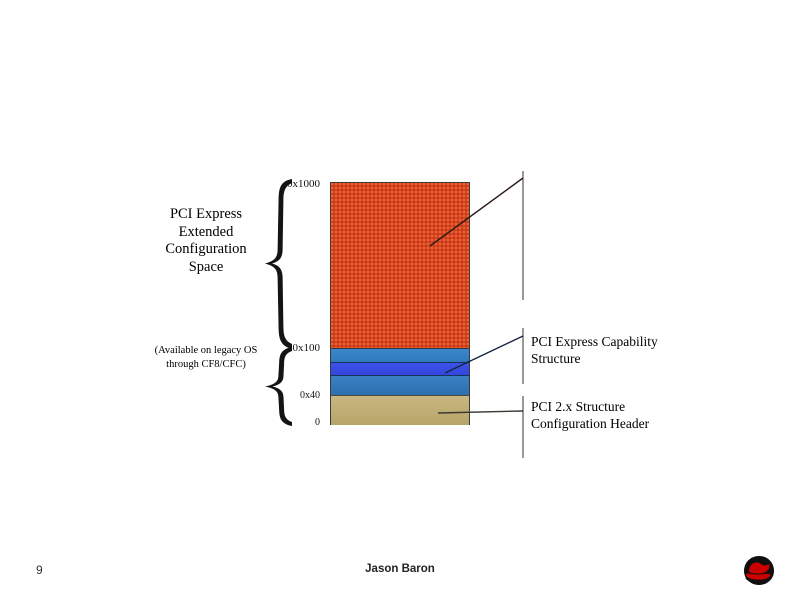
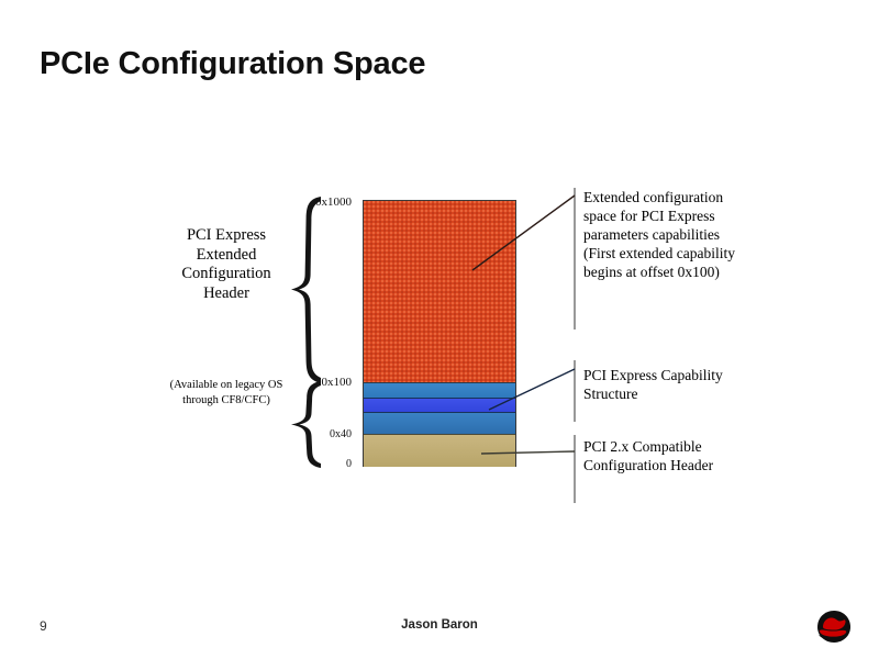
+ PCIe Configuration Space
  x1000
  0x100
  0x40
  0
- PCI Express Extended Configuration Space
+ PCI Express Extended Configuration Header
  (Available on legacy OS through CF8/CFC)
+ Extended configuration space for PCI Express parameters capabilities (First extended capability begins at offset 0x100)
  PCI Express Capability Structure
- PCI 2.x Structure Configuration Header
+ PCI 2.x Compatible Configuration Header
  9
  Jason Baron
